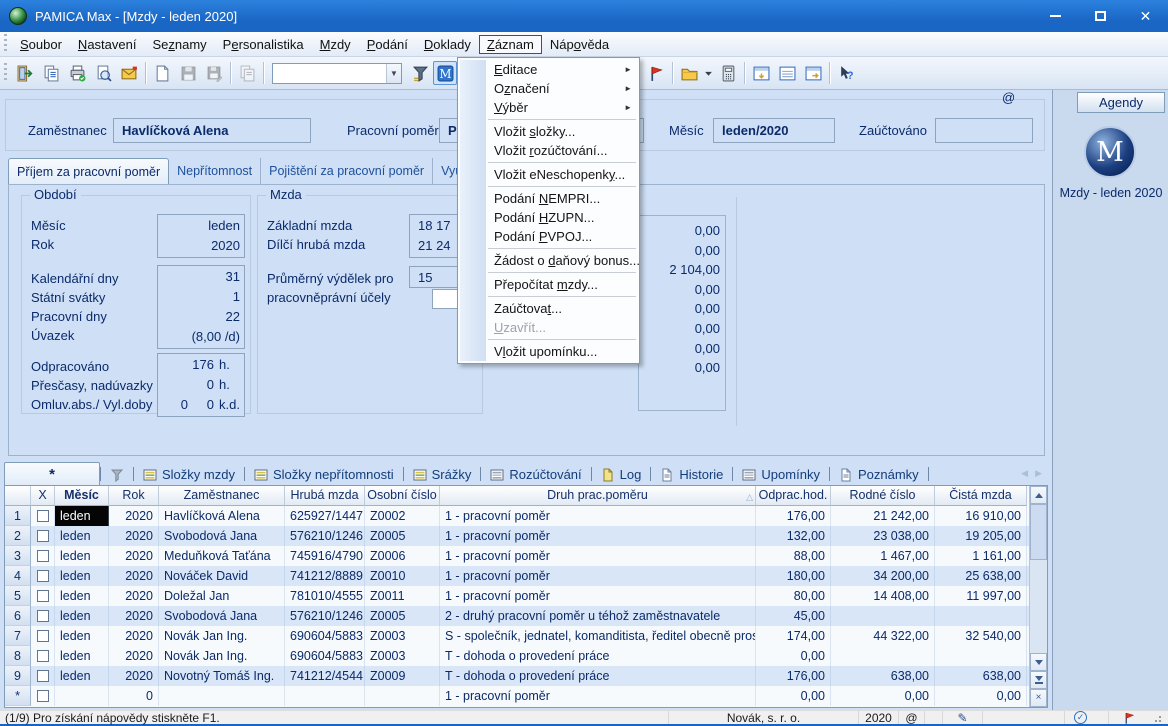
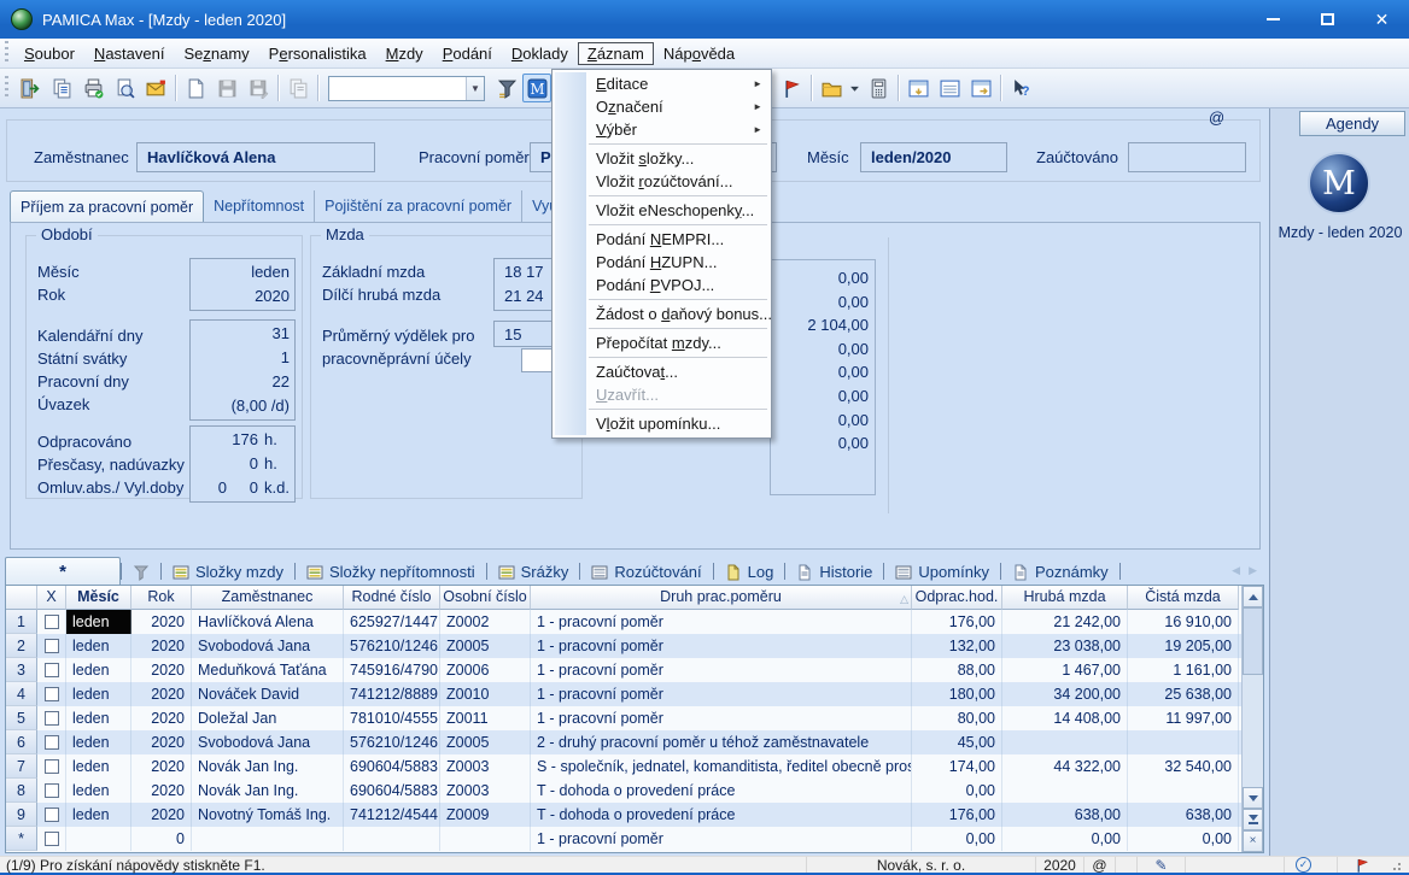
  PAMICA Max - [Mzdy - leden 2020]
  ✕
  Soubor
  Nastavení
  Seznamy
  Personalistika
  Mzdy
  Podání
  Doklady
  Záznam
  Nápověda
  ▼
  M
  ?
  Zaměstnanec
  Havlíčková Alena
  Pracovní poměr
  Měsíc
  leden/2020
  Zaúčtováno
  @
  Příjem za pracovní poměr
  Nepřítomnost
  Pojištění za pracovní poměr
  Období
  Mzda
  leden
  2020
  31
  1
  22
  (8,00 /d)
  176
  h.
  0
  h.
  0
  0
  k.d.
  Základní mzda
  Dílčí hrubá mzda
  Průměrný výdělek pro
  pracovněprávní účely
  18 17
  21 24
  15
  0,00
  0,00
  2 104,00
  0,00
  0,00
  0,00
  0,00
  0,00
  Měsíc
  Rok
  Kalendářní dny
  Státní svátky
  Pracovní dny
  Úvazek
  Odpracováno
  Přesčasy, nadúvazky
  Omluv.abs./ Vyl.doby
  Agendy
  M
  Mzdy - leden 2020
  *
  Složky mzdy
  Složky nepřítomnosti
  Srážky
  Rozúčtování
  Log
  Historie
  Upomínky
  Poznámky
  ◀
  ▶
  X
  Měsíc
  Rok
  Zaměstnanec
- Hrubá mzda
+ Rodné číslo
  Osobní číslo
  Druh prac.poměru
  △
  Odprac.hod.
- Rodné číslo
+ Hrubá mzda
  Čistá mzda
  1
  leden
  2020
  Havlíčková Alena
  625927/1447
  Z0002
  1 - pracovní poměr
  176,00
  21 242,00
  16 910,00
  2
  leden
  2020
  Svobodová Jana
  576210/1246
  Z0005
  1 - pracovní poměr
  132,00
  23 038,00
  19 205,00
  3
  leden
  2020
  Meduňková Taťána
  745916/4790
  Z0006
  1 - pracovní poměr
  88,00
  1 467,00
  1 161,00
  4
  leden
  2020
  Nováček David
  741212/8889
  Z0010
  1 - pracovní poměr
  180,00
  34 200,00
  25 638,00
  5
  leden
  2020
  Doležal Jan
  781010/4555
  Z0011
  1 - pracovní poměr
  80,00
  14 408,00
  11 997,00
  6
  leden
  2020
  Svobodová Jana
  576210/1246
  Z0005
  2 - druhý pracovní poměr u téhož zaměstnavatele
  45,00
  7
  leden
  2020
  Novák Jan Ing.
  690604/5883
  Z0003
  S - společník, jednatel, komanditista, ředitel obecně pros
  174,00
  44 322,00
  32 540,00
  8
  leden
  2020
  Novák Jan Ing.
  690604/5883
  Z0003
  T - dohoda o provedení práce
  0,00
  9
  leden
  2020
  Novotný Tomáš Ing.
  741212/4544
  Z0009
  T - dohoda o provedení práce
  176,00
  638,00
  638,00
  *
  0
  1 - pracovní poměr
  0,00
  0,00
  0,00
  ×
  (1/9) Pro získání nápovědy stiskněte F1.
  Novák, s. r. o.
  2020
  @
  ✎
  ✓
  Editace
  ►
  Označení
  ►
  Výběr
  ►
  Vložit složky...
  Vložit rozúčtování...
  Vložit eNeschopenky...
  Podání NEMPRI...
  Podání HZUPN...
  Podání PVPOJ...
  Žádost o daňový bonus...
  Přepočítat mzdy...
  Zaúčtovat...
  Uzavřít...
  Vložit upomínku...
